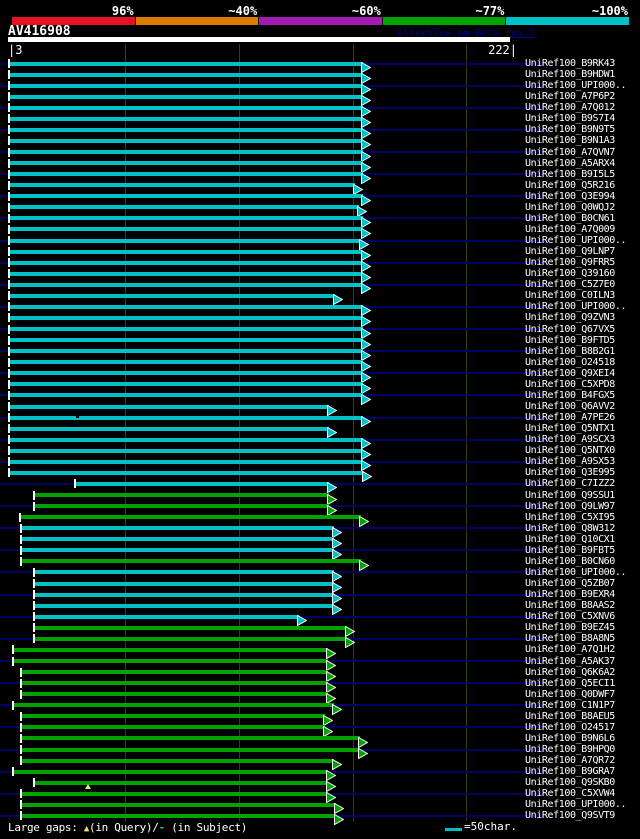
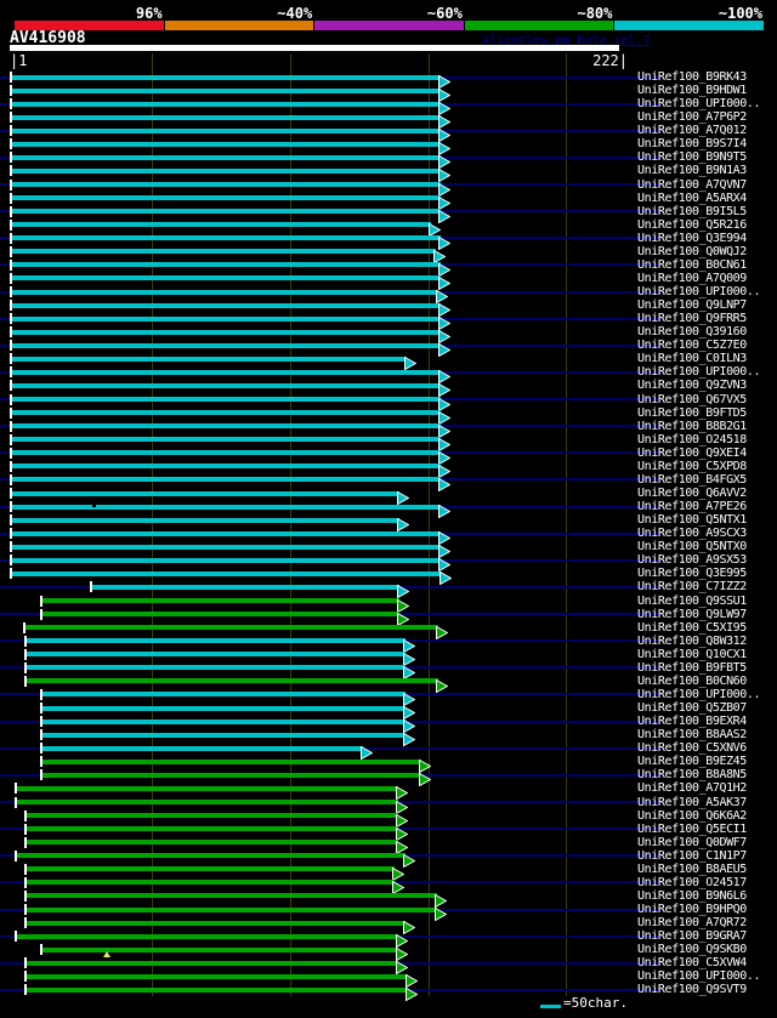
  96%
  ~40%
  ~60%
- ~77%
+ ~80%
  ~100%
  UniRef100_B9RK43
  UniRef100_B9HDW1
  UniRef100_UPI000..
  UniRef100_A7P6P2
  UniRef100_A7Q012
  UniRef100_B9S7I4
  UniRef100_B9N9T5
  UniRef100_B9N1A3
  UniRef100_A7QVN7
  UniRef100_A5ARX4
  UniRef100_B9I5L5
  UniRef100_Q5R216
  UniRef100_Q3E994
  UniRef100_Q0WQJ2
  UniRef100_B0CN61
  UniRef100_A7Q009
  UniRef100_UPI000..
  UniRef100_Q9LNP7
  UniRef100_Q9FRR5
  UniRef100_Q39160
  UniRef100_C5Z7E0
  UniRef100_C0ILN3
  UniRef100_UPI000..
  UniRef100_Q9ZVN3
  UniRef100_Q67VX5
  UniRef100_B9FTD5
  UniRef100_B8B2G1
  UniRef100_O24518
  UniRef100_Q9XEI4
  UniRef100_C5XPD8
  UniRef100_B4FGX5
  UniRef100_Q6AVV2
  UniRef100_A7PE26
  UniRef100_Q5NTX1
  UniRef100_A9SCX3
  UniRef100_Q5NTX0
  UniRef100_A9SX53
  UniRef100_Q3E995
  UniRef100_C7IZZ2
  UniRef100_Q9SSU1
  UniRef100_Q9LW97
  UniRef100_C5XI95
  UniRef100_Q8W312
  UniRef100_Q10CX1
  UniRef100_B9FBT5
  UniRef100_B0CN60
  UniRef100_UPI000..
  UniRef100_Q5ZB07
  UniRef100_B9EXR4
  UniRef100_B8AAS2
  UniRef100_C5XNV6
  UniRef100_B9EZ45
  UniRef100_B8A8N5
  UniRef100_A7Q1H2
  UniRef100_A5AK37
  UniRef100_Q6K6A2
  UniRef100_Q5ECI1
  UniRef100_Q0DWF7
  UniRef100_C1N1P7
  UniRef100_B8AEU5
  UniRef100_O24517
  UniRef100_B9N6L6
  UniRef100_B9HPQ0
  UniRef100_A7QR72
  UniRef100_B9GRA7
  UniRef100_Q9SKB0
  UniRef100_C5XVW4
  UniRef100_UPI000..
  UniRef100_Q9SVT9
  AV416908
  AlignView.pm Beta rel.7
- |3
+ |1
  222|
- Large gaps: ▲(in Query)/- (in Subject)
  =50char.
